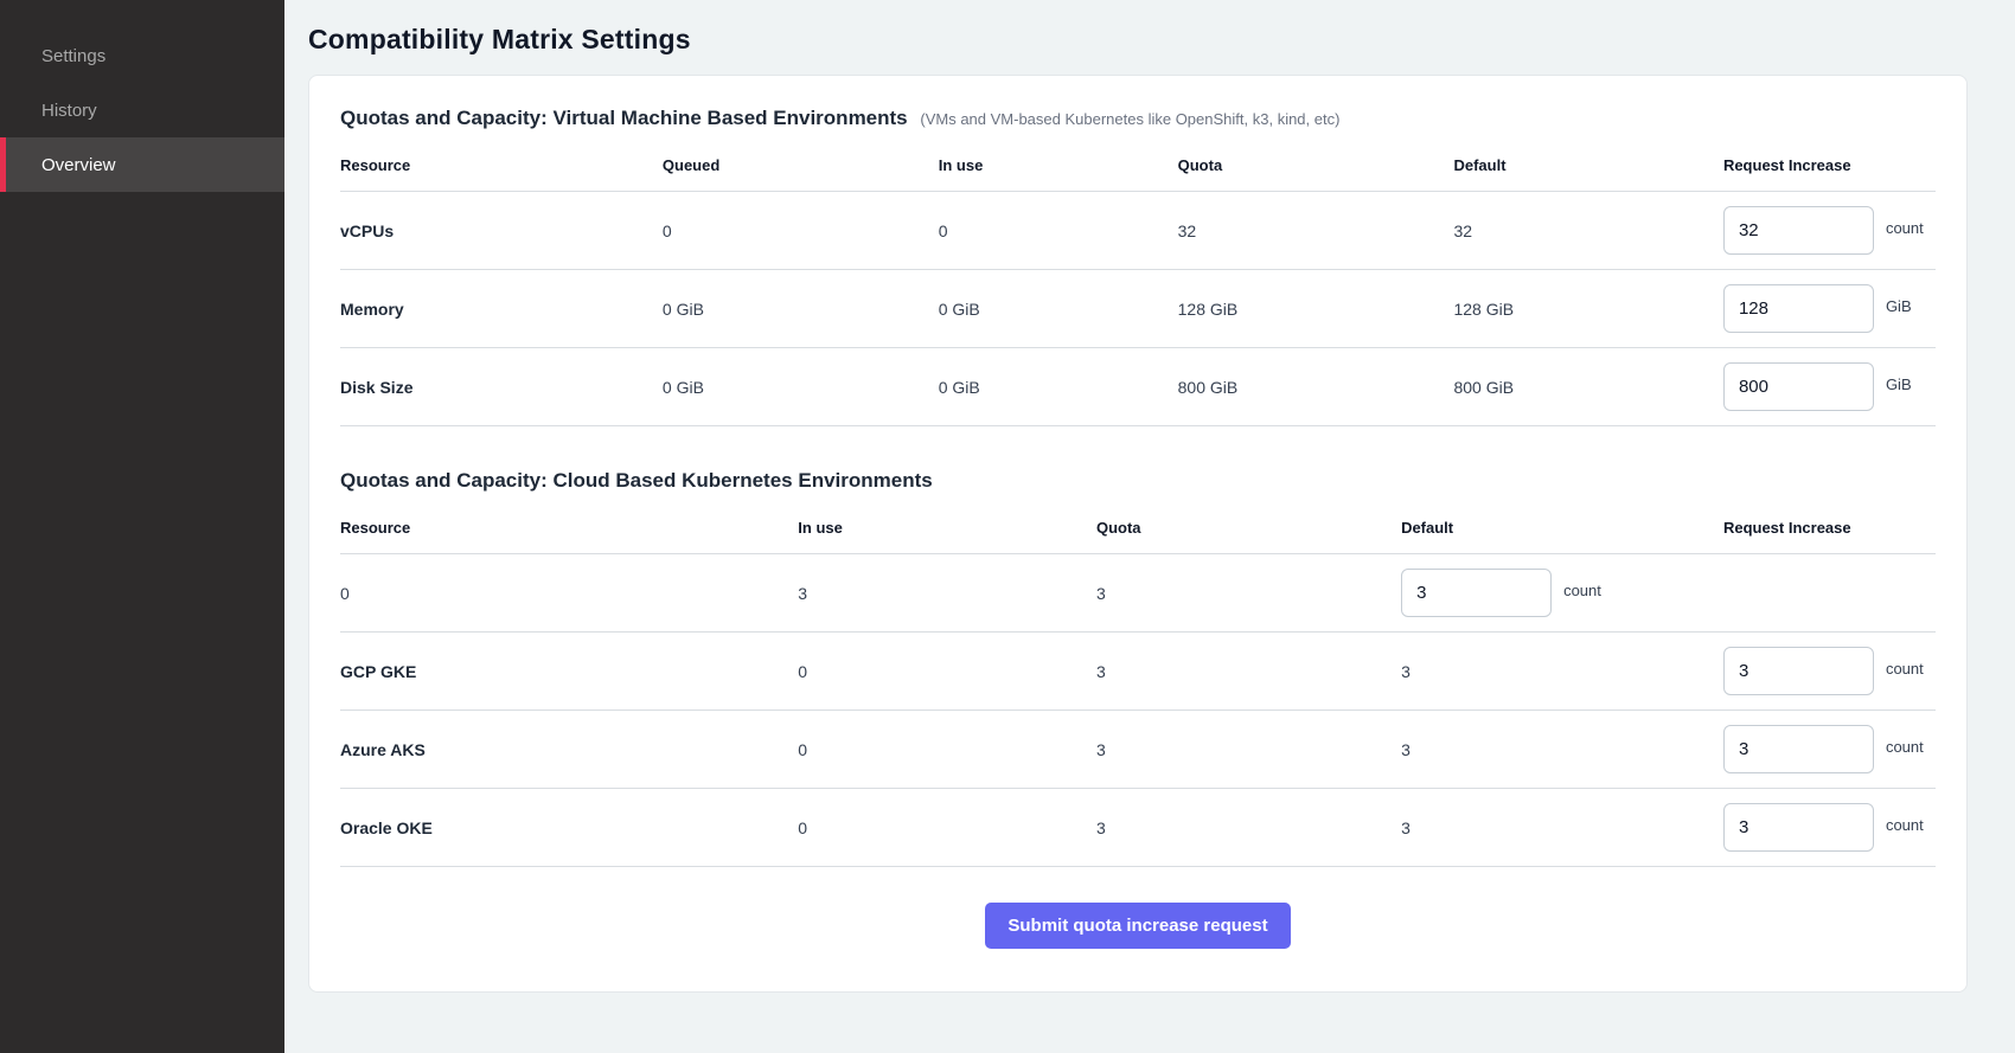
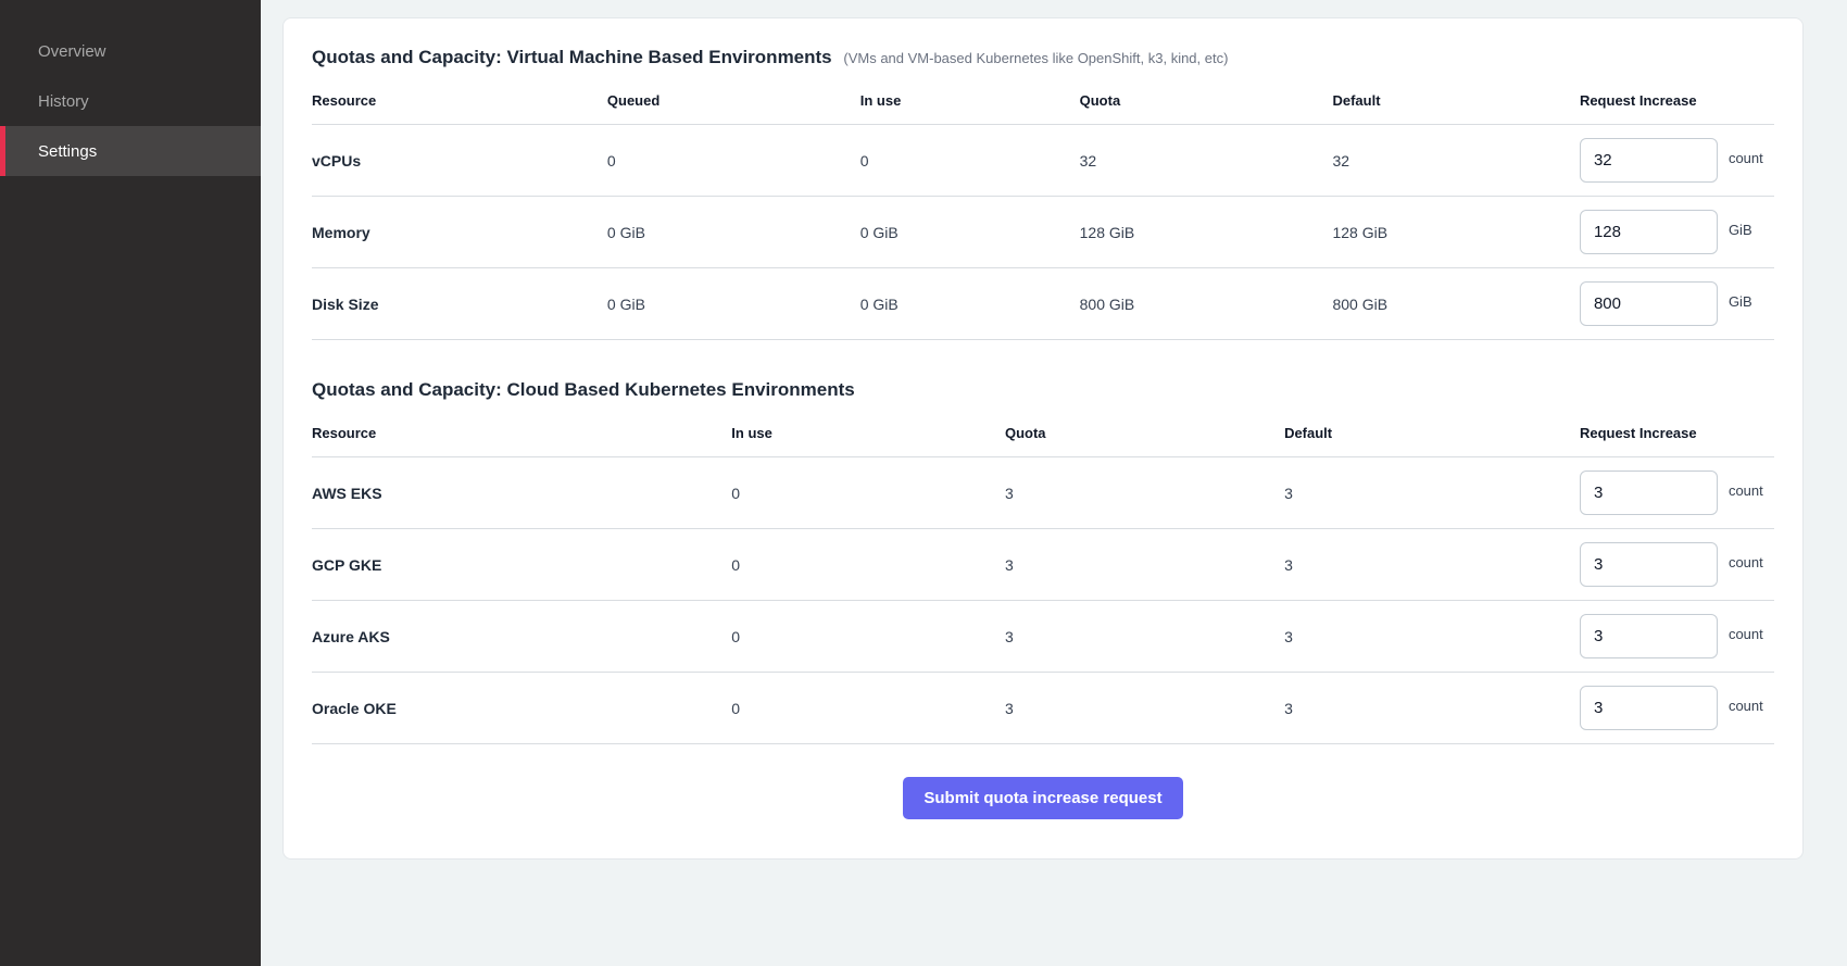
- Settings
+ Overview
  History
- Overview
+ Settings
- Compatibility Matrix Settings
  Quotas and Capacity: Virtual Machine Based Environments (VMs and VM-based Kubernetes like OpenShift, k3, kind, etc)
  Resource
  Queued
  In use
  Quota
  Default
  Request Increase
  vCPUs
  0
  0
  32
  32
  32
  count
  Memory
  0 GiB
  0 GiB
  128 GiB
  128 GiB
  128
  GiB
  Disk Size
  0 GiB
  0 GiB
  800 GiB
  800 GiB
  800
  GiB
  Quotas and Capacity: Cloud Based Kubernetes Environments
  Resource
  In use
  Quota
  Default
  Request Increase
+ AWS EKS
  0
  3
  3
  3
  count
  GCP GKE
  0
  3
  3
  3
  count
  Azure AKS
  0
  3
  3
  3
  count
  Oracle OKE
  0
  3
  3
  3
  count
  Submit quota increase request
